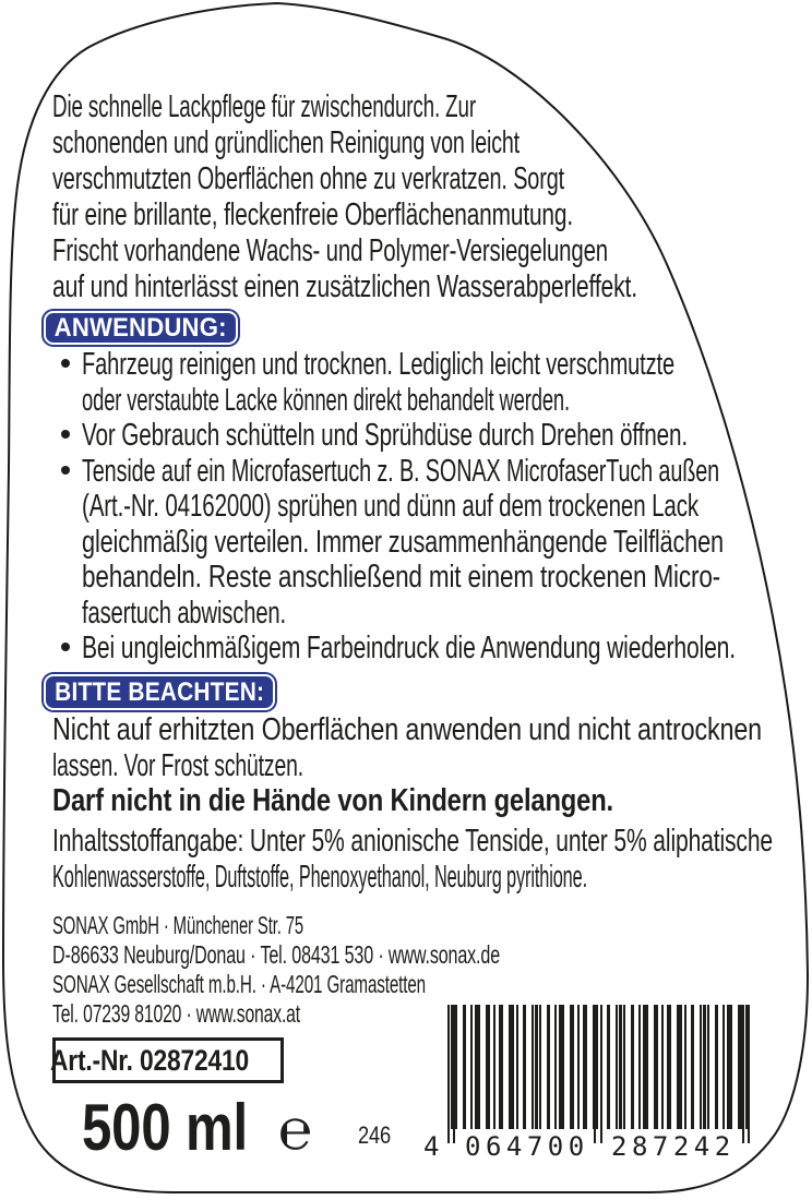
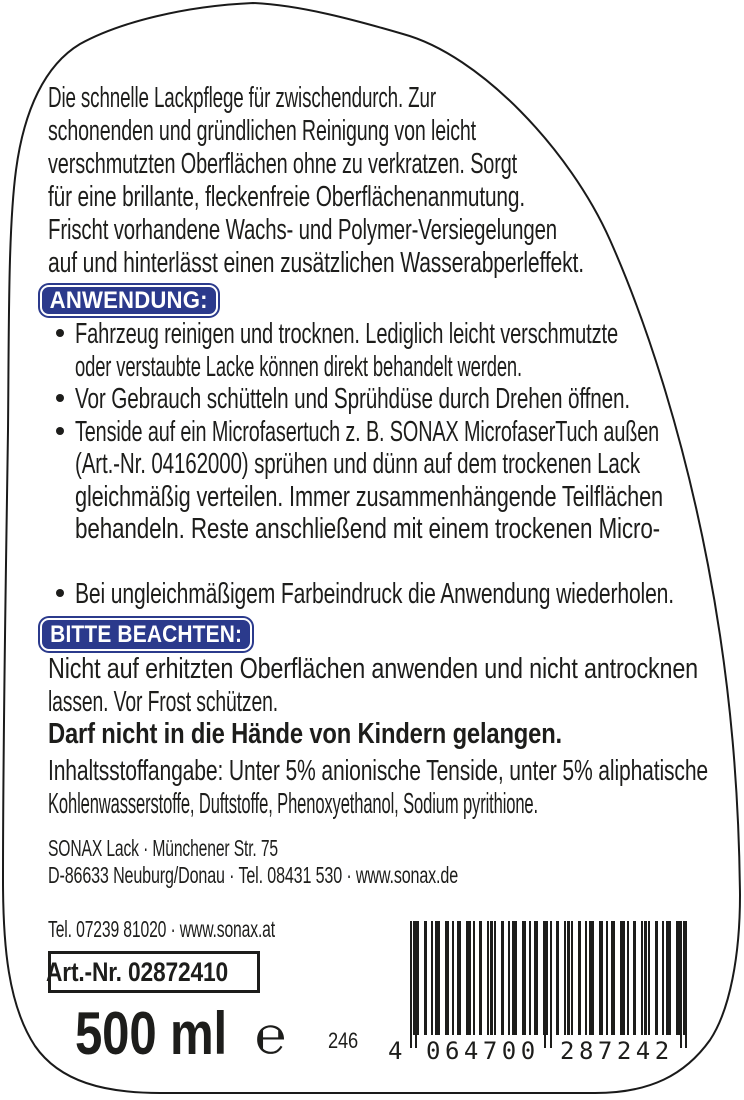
  Die schnelle Lackpflege für zwischendurch. Zur
  schonenden und gründlichen Reinigung von leicht
  verschmutzten Oberflächen ohne zu verkratzen. Sorgt
  für eine brillante, fleckenfreie Oberflächenanmutung.
  Frischt vorhandene Wachs- und Polymer-Versiegelungen
  auf und hinterlässt einen zusätzlichen Wasserabperleffekt.
  ANWENDUNG:
  Fahrzeug reinigen und trocknen. Lediglich leicht verschmutzte
  oder verstaubte Lacke können direkt behandelt werden.
  Vor Gebrauch schütteln und Sprühdüse durch Drehen öffnen.
  Tenside auf ein Microfasertuch z. B. SONAX MicrofaserTuch außen
  (Art.-Nr. 04162000) sprühen und dünn auf dem trockenen Lack
  gleichmäßig verteilen. Immer zusammenhängende Teilflächen
  behandeln. Reste anschließend mit einem trockenen Micro-
- fasertuch abwischen.
  Bei ungleichmäßigem Farbeindruck die Anwendung wiederholen.
  BITTE BEACHTEN:
  Nicht auf erhitzten Oberflächen anwenden und nicht antrocknen
  lassen. Vor Frost schützen.
  Darf nicht in die Hände von Kindern gelangen.
  Inhaltsstoffangabe: Unter 5% anionische Tenside, unter 5% aliphatische
- Kohlenwasserstoffe, Duftstoffe, Phenoxyethanol, Neuburg pyrithione.
+ Kohlenwasserstoffe, Duftstoffe, Phenoxyethanol, Sodium pyrithione.
- SONAX GmbH · Münchener Str. 75
+ SONAX Lack · Münchener Str. 75
  D-86633 Neuburg/Donau · Tel. 08431 530 · www.sonax.de
- SONAX Gesellschaft m.b.H. · A-4201 Gramastetten
  Tel. 07239 81020 · www.sonax.at
  Art.-Nr. 02872410
  500 ml
  ℮
  246
  4
  064700
  287242
